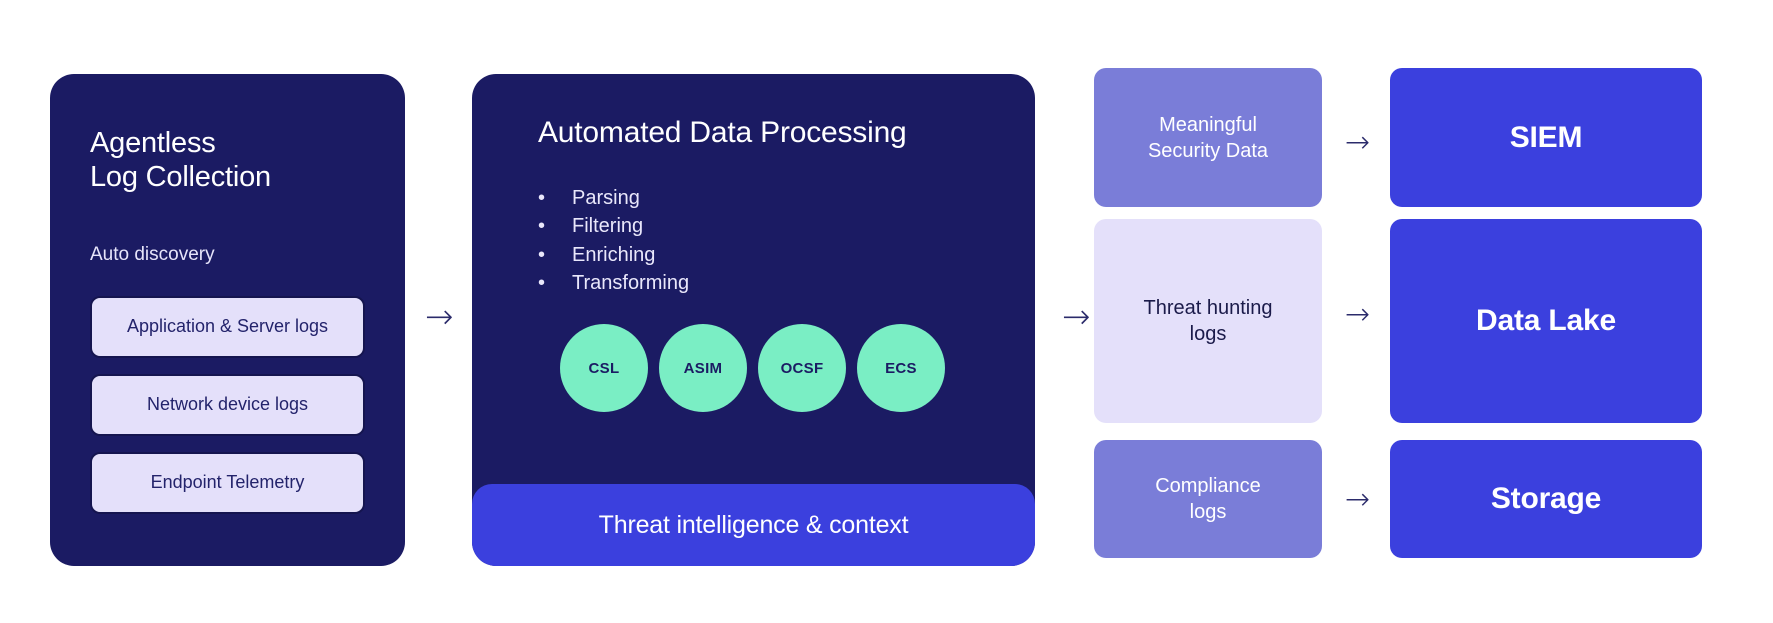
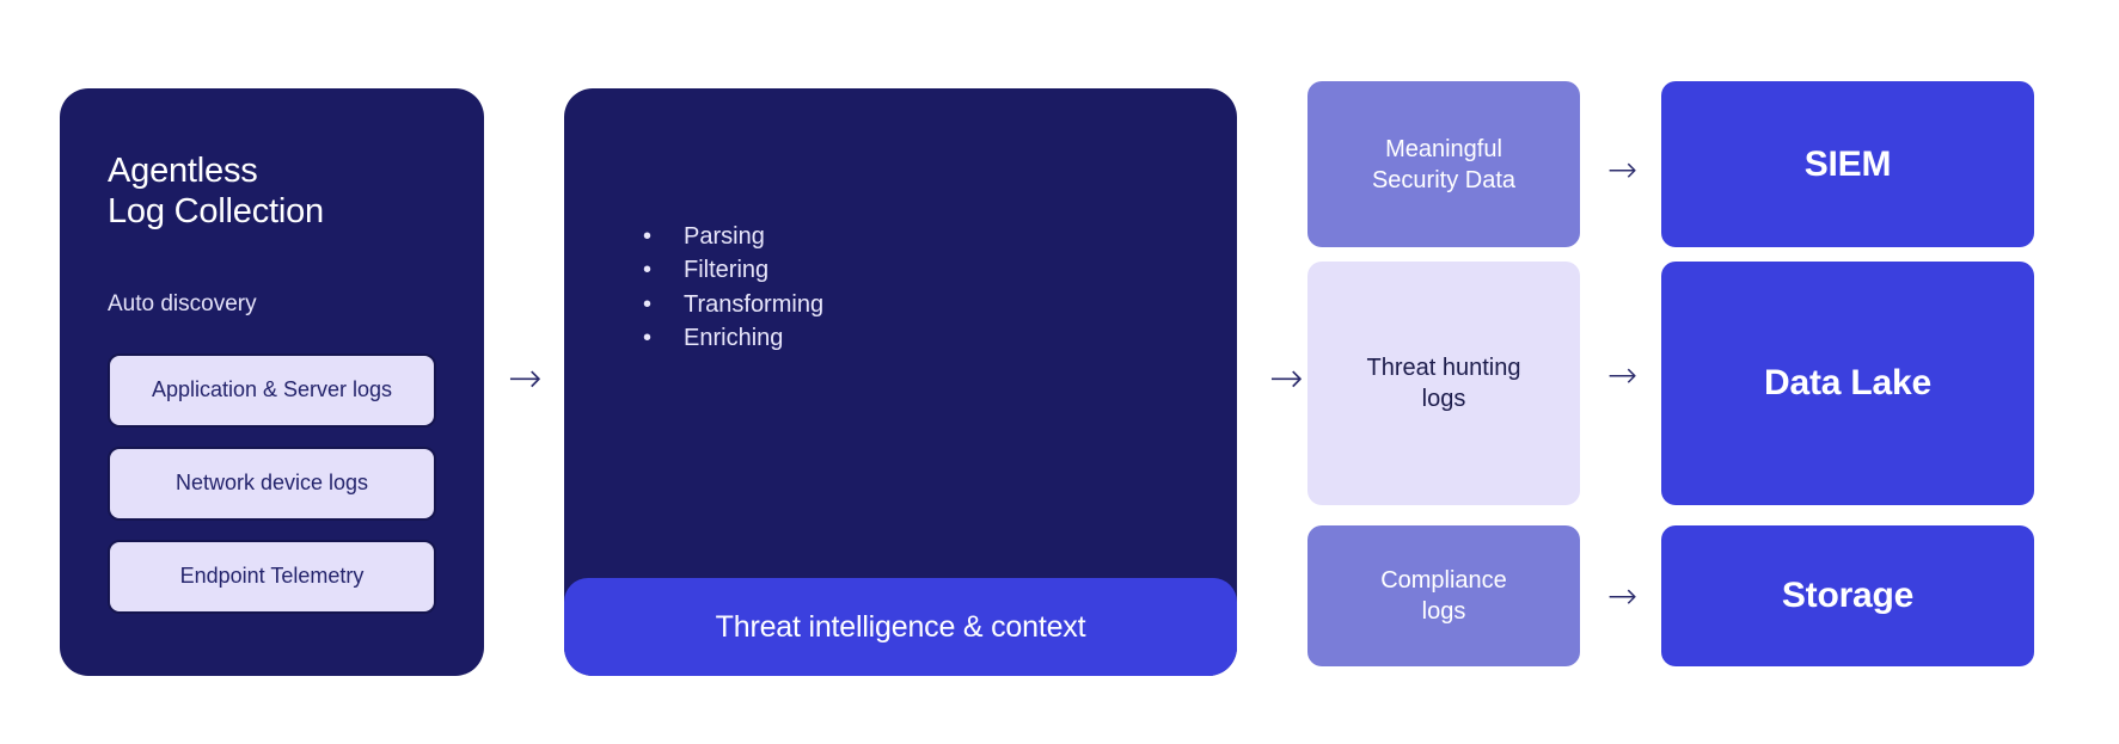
  Agentless
  Log Collection
  Auto discovery
  Application & Server logs
  Network device logs
  Endpoint Telemetry
  →
- Automated Data Processing
  •
  Parsing
  •
  Filtering
  •
- Enriching
+ Transforming
  •
- Transforming
+ Enriching
- CSL
- ASIM
- OCSF
- ECS
  Threat intelligence & context
  →
  Meaningful
  Security Data
  Threat hunting
  logs
  Compliance
  logs
  →
  →
  →
  SIEM
  Data Lake
  Storage
